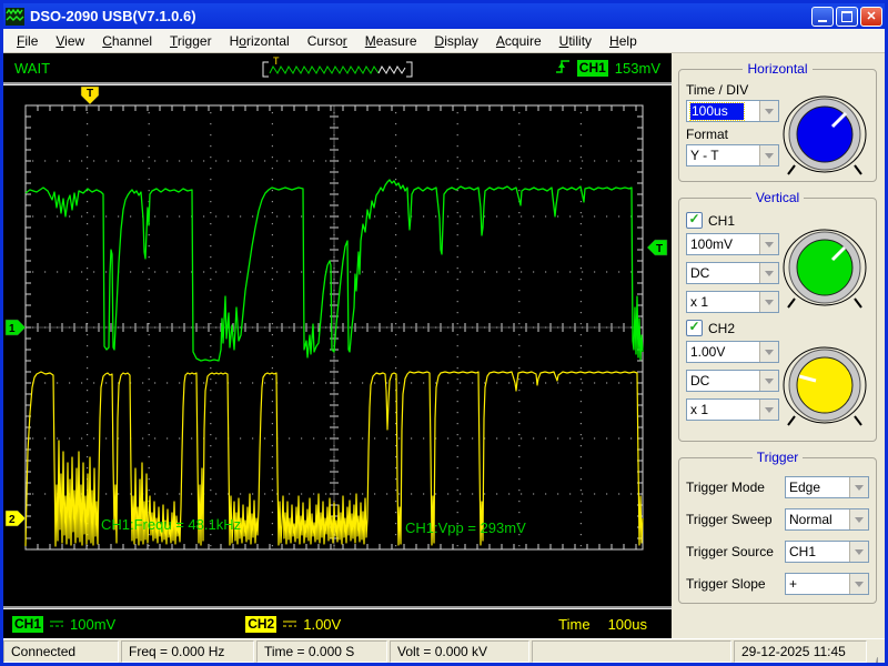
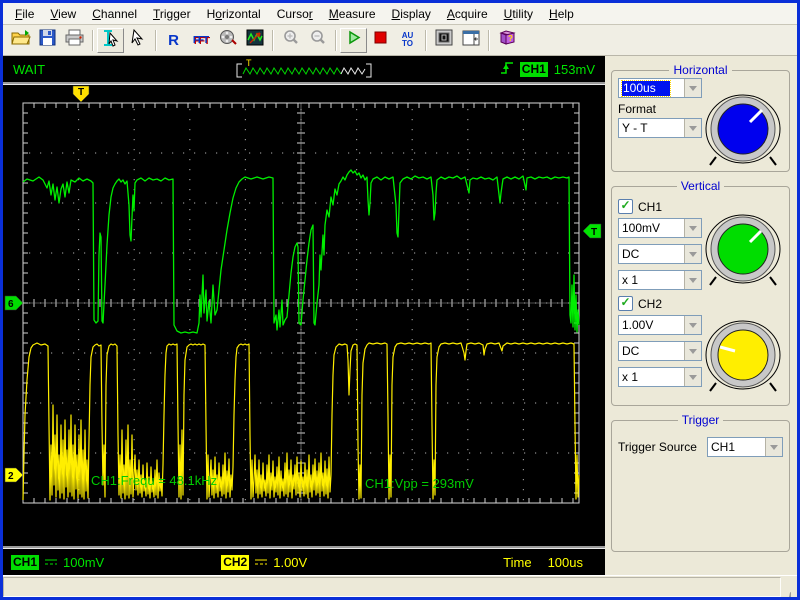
- DSO-2090 USB(V7.1.0.6)
- ✕
  File
  View
  Channel
  Trigger
  Horizontal
  Cursor
  Measure
  Display
  Acquire
  Utility
  Help
+ R
+ FFT
+ AU
+ TO
+ ?
  WAIT
  T
  CH1
  153mV
  T
  T
- 1
+ 6
  2
  CH1:Frequ = 48.1kHz
  CH1:Vpp = 293mV
  CH1
  100mV
  CH2
  1.00V
  Time
  100us
  Horizontal
- Time / DIV
  100us
  Format
  Y - T
  Vertical
  ✓
  CH1
  100mV
  DC
  x 1
  ✓
  CH2
  1.00V
  DC
  x 1
  Trigger
- Trigger Mode
- Edge
- Trigger Sweep
- Normal
  Trigger Source
  CH1
- Trigger Slope
- +
- Connected
- Freq = 0.000 Hz
- Time = 0.000 S
- Volt = 0.000 kV
- 29-12-2025 11:45
